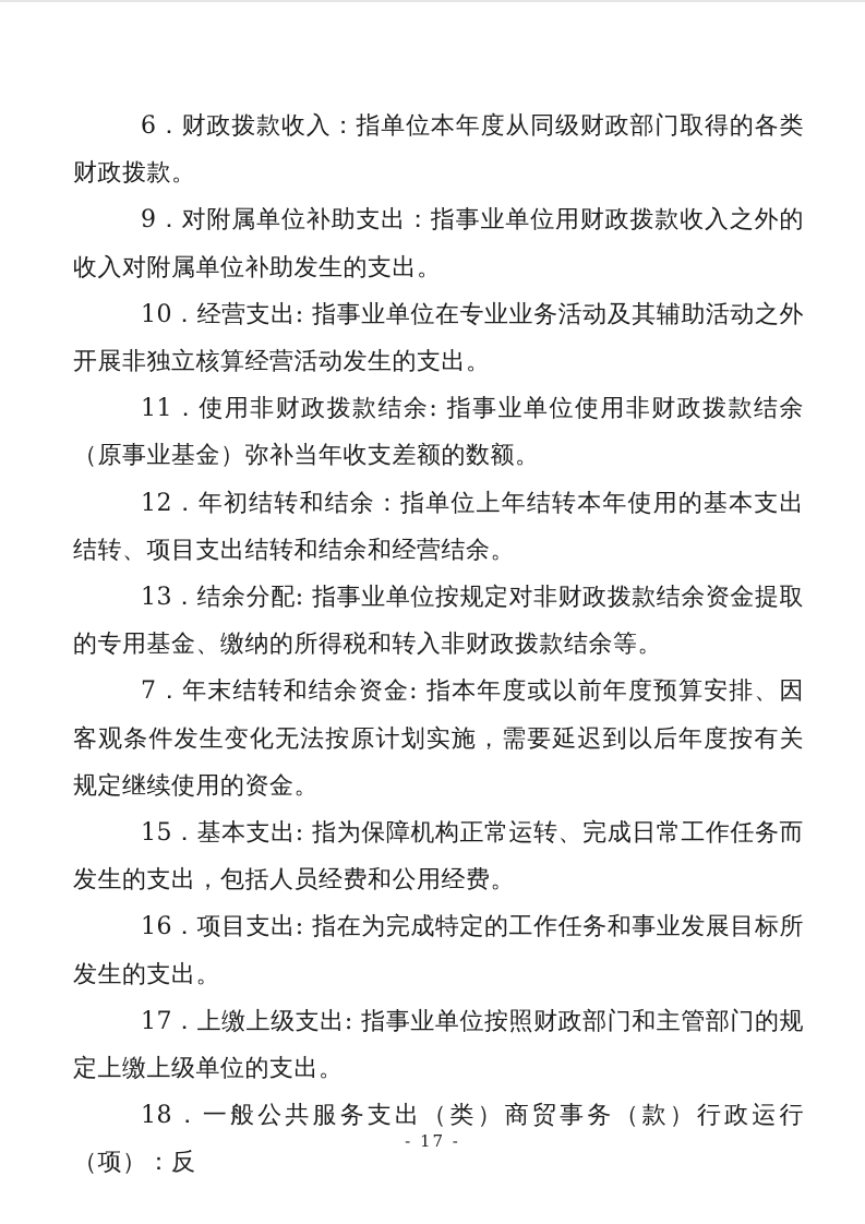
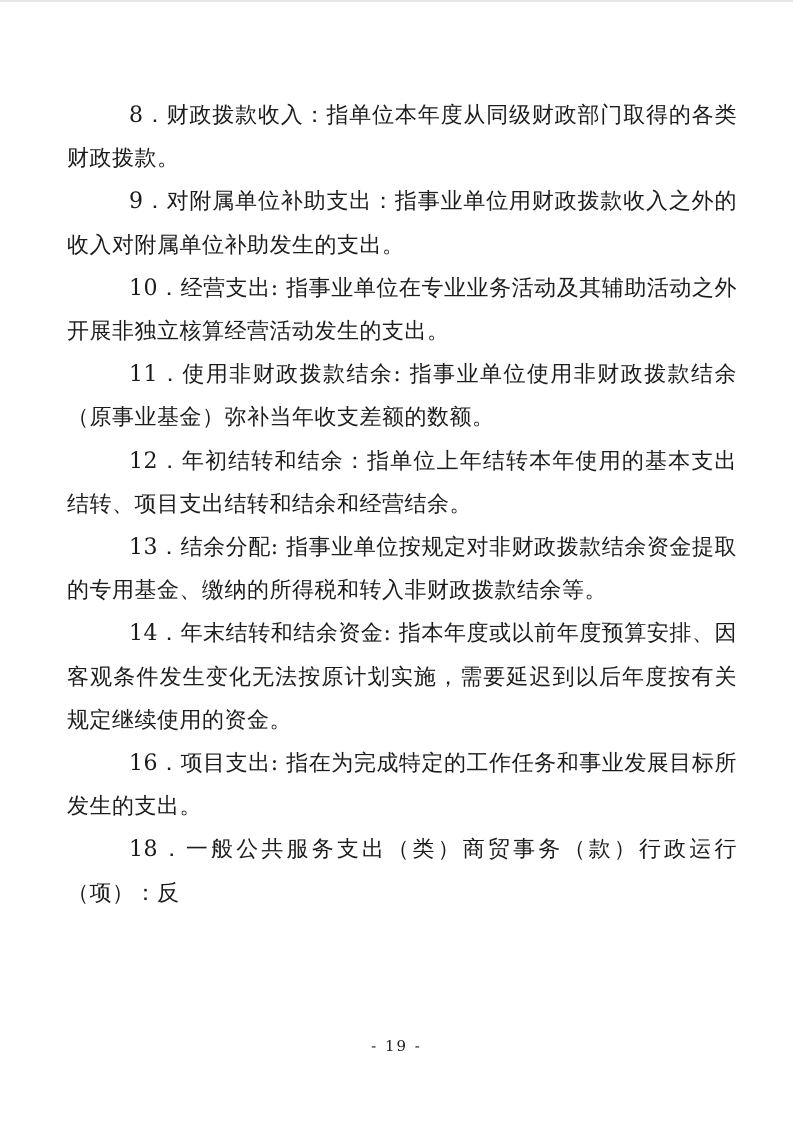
- 6．财政拨款收入：指单位本年度从同级财政部门取得的各类财政拨款。
+ 8．财政拨款收入：指单位本年度从同级财政部门取得的各类财政拨款。
  9．对附属单位补助支出：指事业单位用财政拨款收入之外的收入对附属单位补助发生的支出。
  10．经营支出: 指事业单位在专业业务活动及其辅助活动之外开展非独立核算经营活动发生的支出。
  11．使用非财政拨款结余: 指事业单位使用非财政拨款结余（原事业基金）弥补当年收支差额的数额。
  12．年初结转和结余：指单位上年结转本年使用的基本支出结转、项目支出结转和结余和经营结余。
  13．结余分配: 指事业单位按规定对非财政拨款结余资金提取的专用基金、缴纳的所得税和转入非财政拨款结余等。
- 7．年末结转和结余资金: 指本年度或以前年度预算安排、因客观条件发生变化无法按原计划实施，需要延迟到以后年度按有关规定继续使用的资金。
+ 14．年末结转和结余资金: 指本年度或以前年度预算安排、因客观条件发生变化无法按原计划实施，需要延迟到以后年度按有关规定继续使用的资金。
- 15．基本支出: 指为保障机构正常运转、完成日常工作任务而发生的支出，包括人员经费和公用经费。
  16．项目支出: 指在为完成特定的工作任务和事业发展目标所发生的支出。
- 17．上缴上级支出: 指事业单位按照财政部门和主管部门的规定上缴上级单位的支出。
  18．一般公共服务支出（类）商贸事务（款）行政运行（项）：反
- - 17 -
+ - 19 -
